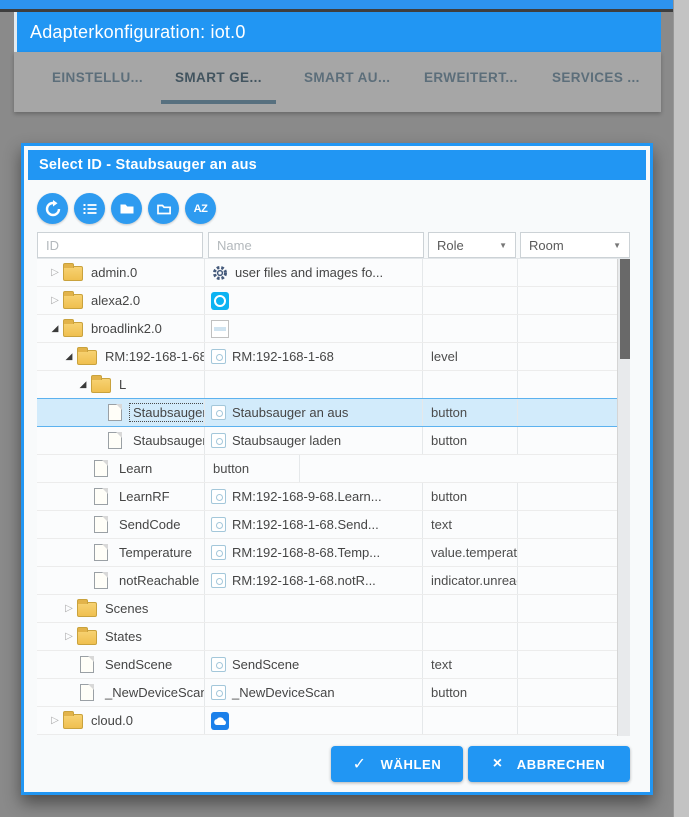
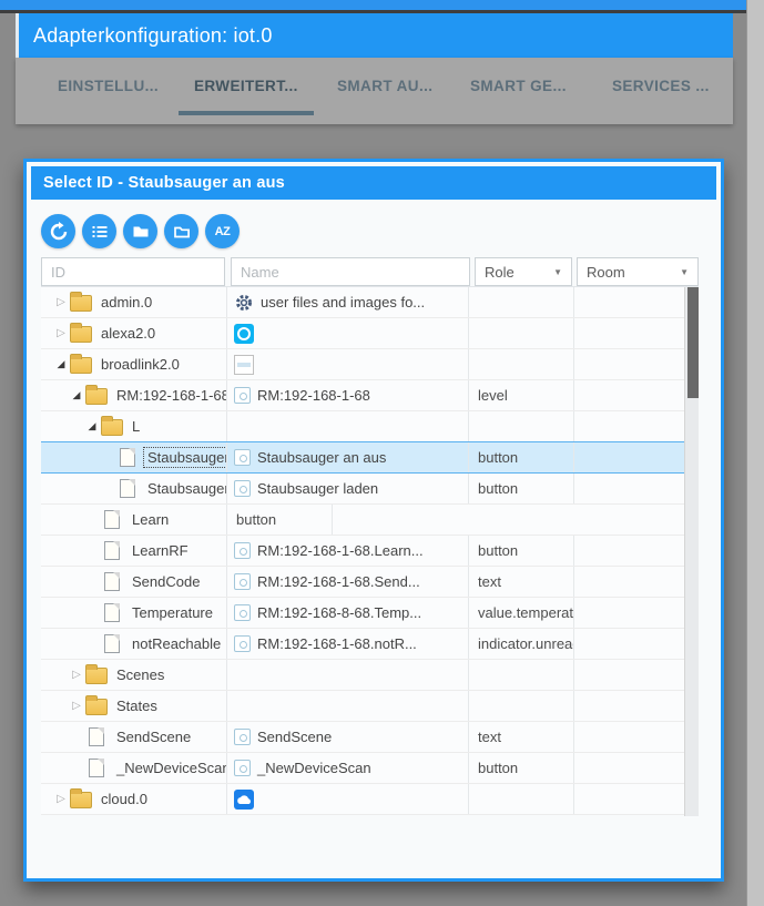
  Adapterkonfiguration: iot.0
  EINSTELLU...
- SMART GE...
+ ERWEITERT...
  SMART AU...
- ERWEITERT...
+ SMART GE...
  SERVICES ...
  Select ID - Staubsauger an aus
  AZ
  ID
  Name
  Role
  ▼
  Room
  ▼
  ▷
  admin.0
  user files and images fo...
  ▷
  alexa2.0
  ◢
  broadlink2.0
  ◢
  RM:192-168-1-68
  RM:192-168-1-68
  level
  ◢
  L
  Staubsauger an aus
  button
  Staubsauger laden
  button
  Learn
  button
  LearnRF
- RM:192-168-9-68.Learn...
+ RM:192-168-1-68.Learn...
  button
  SendCode
  RM:192-168-1-68.Send...
  text
  Temperature
  RM:192-168-8-68.Temp...
  value.temperat
  notReachable
  RM:192-168-1-68.notR...
  indicator.unrea
  ▷
  Scenes
  ▷
  States
  SendScene
  SendScene
  text
  _NewDeviceScan
  _NewDeviceScan
  button
  ▷
  cloud.0
- ✓
- WÄHLEN
- ×
- ABBRECHEN
